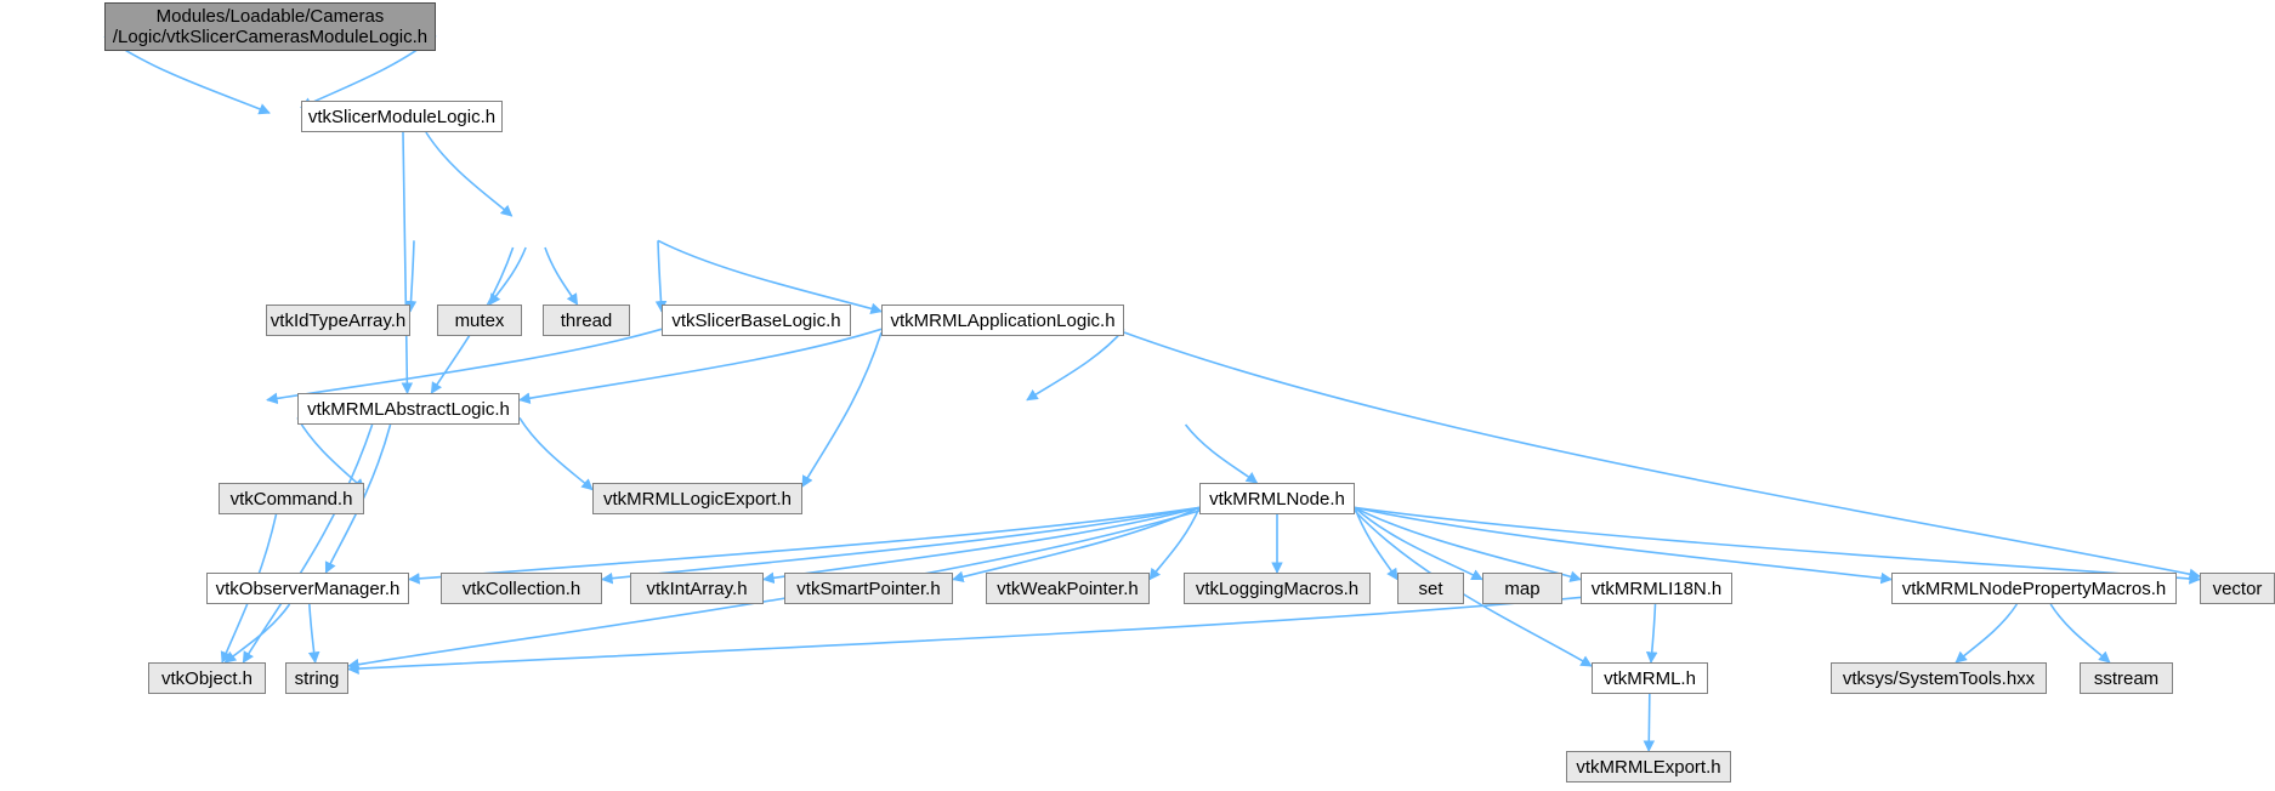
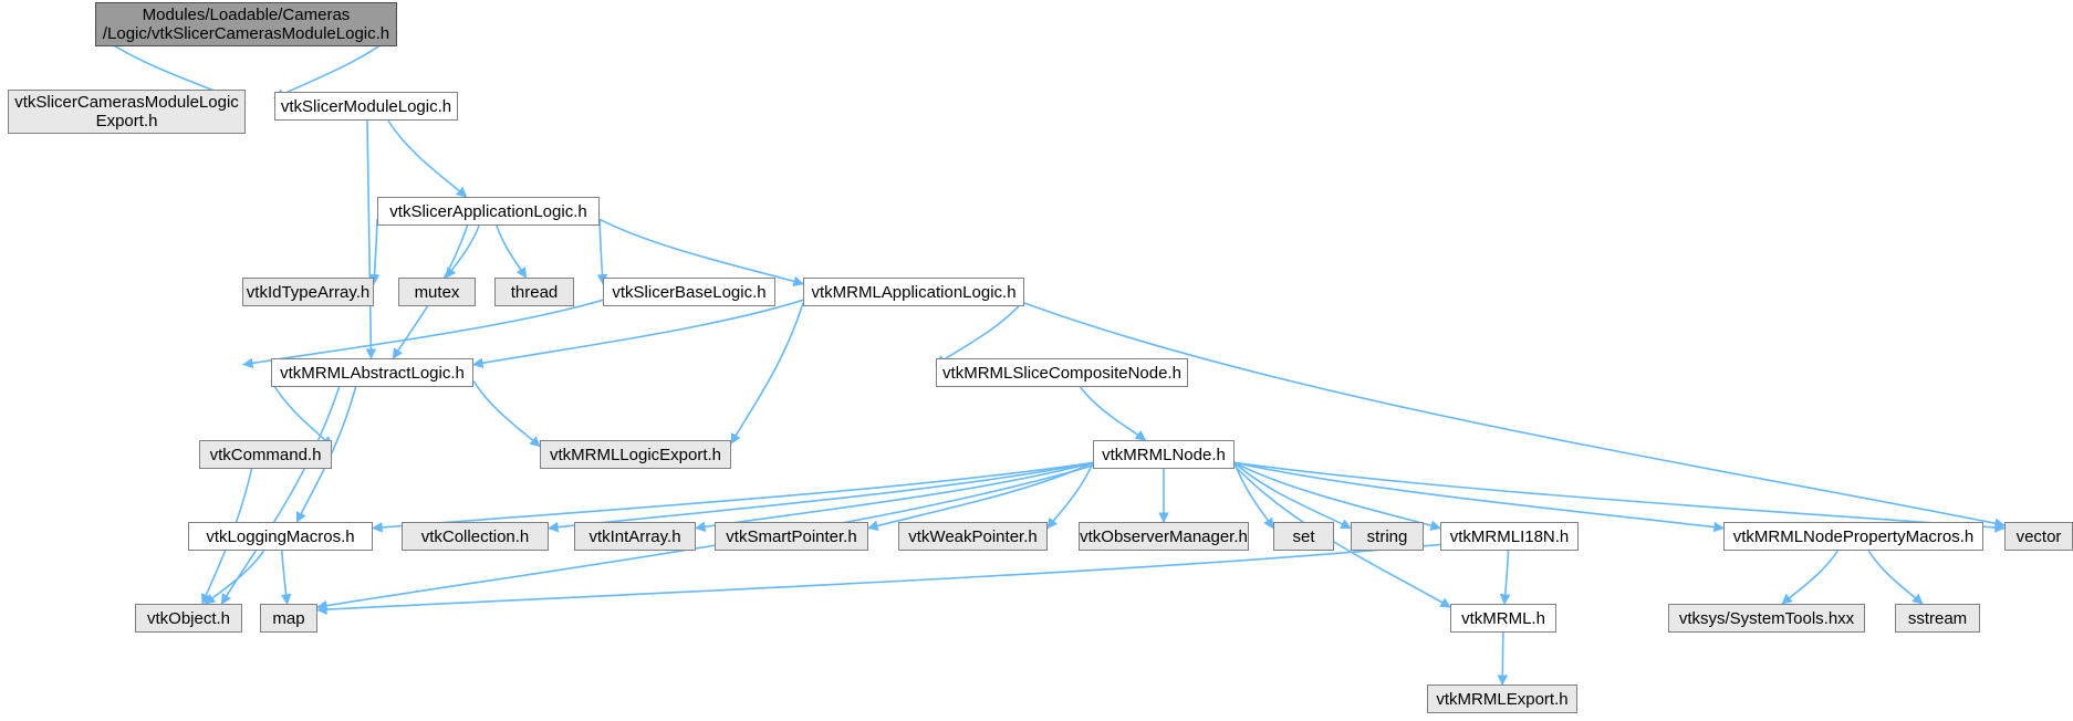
  Modules/Loadable/Cameras
  /Logic/vtkSlicerCamerasModuleLogic.h
+ vtkSlicerCamerasModuleLogic
+ Export.h
  vtkSlicerModuleLogic.h
+ vtkSlicerApplicationLogic.h
  vtkIdTypeArray.h
  mutex
  thread
  vtkSlicerBaseLogic.h
  vtkMRMLApplicationLogic.h
  vtkMRMLAbstractLogic.h
+ vtkMRMLSliceCompositeNode.h
  vtkCommand.h
  vtkMRMLLogicExport.h
  vtkMRMLNode.h
- vtkObserverManager.h
+ vtkLoggingMacros.h
  vtkCollection.h
  vtkIntArray.h
  vtkSmartPointer.h
  vtkWeakPointer.h
- vtkLoggingMacros.h
+ vtkObserverManager.h
  set
- map
+ string
  vtkMRMLI18N.h
  vtkMRMLNodePropertyMacros.h
  vector
  vtkObject.h
- string
+ map
  vtkMRML.h
  vtksys/SystemTools.hxx
  sstream
  vtkMRMLExport.h
